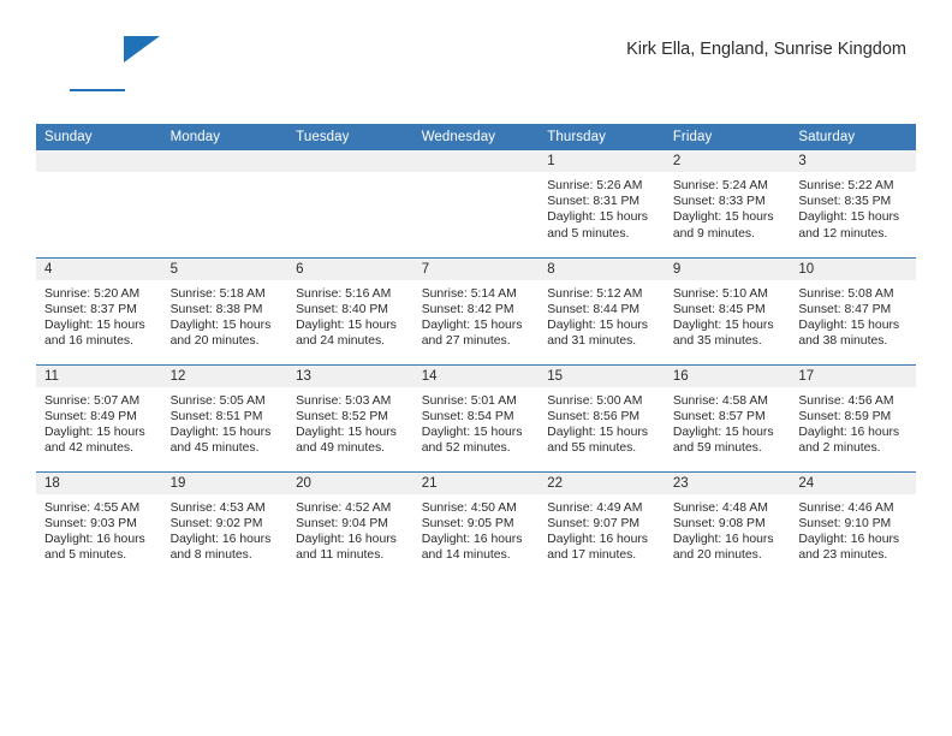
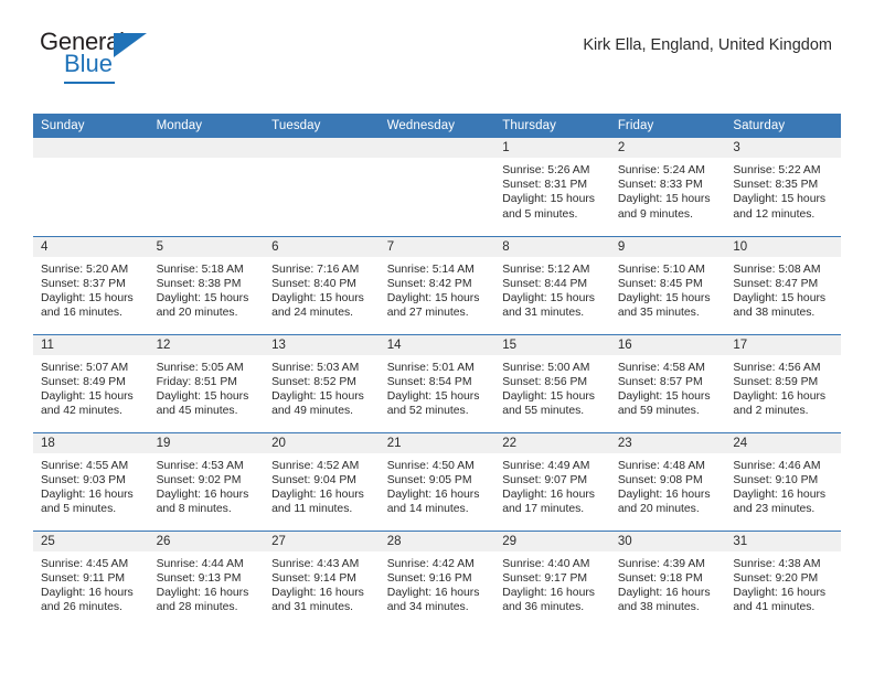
+ General
+ Blue
- Kirk Ella, England, Sunrise Kingdom
+ Kirk Ella, England, United Kingdom
  Sunday	Monday	Tuesday	Wednesday	Thursday	Friday	Saturday
  				1 Sunrise: 5:26 AM Sunset: 8:31 PM Daylight: 15 hours and 5 minutes.	2 Sunrise: 5:24 AM Sunset: 8:33 PM Daylight: 15 hours and 9 minutes.	3 Sunrise: 5:22 AM Sunset: 8:35 PM Daylight: 15 hours and 12 minutes.
- 4 Sunrise: 5:20 AM Sunset: 8:37 PM Daylight: 15 hours and 16 minutes.	5 Sunrise: 5:18 AM Sunset: 8:38 PM Daylight: 15 hours and 20 minutes.	6 Sunrise: 5:16 AM Sunset: 8:40 PM Daylight: 15 hours and 24 minutes.	7 Sunrise: 5:14 AM Sunset: 8:42 PM Daylight: 15 hours and 27 minutes.	8 Sunrise: 5:12 AM Sunset: 8:44 PM Daylight: 15 hours and 31 minutes.	9 Sunrise: 5:10 AM Sunset: 8:45 PM Daylight: 15 hours and 35 minutes.	10 Sunrise: 5:08 AM Sunset: 8:47 PM Daylight: 15 hours and 38 minutes.
+ 4 Sunrise: 5:20 AM Sunset: 8:37 PM Daylight: 15 hours and 16 minutes.	5 Sunrise: 5:18 AM Sunset: 8:38 PM Daylight: 15 hours and 20 minutes.	6 Sunrise: 7:16 AM Sunset: 8:40 PM Daylight: 15 hours and 24 minutes.	7 Sunrise: 5:14 AM Sunset: 8:42 PM Daylight: 15 hours and 27 minutes.	8 Sunrise: 5:12 AM Sunset: 8:44 PM Daylight: 15 hours and 31 minutes.	9 Sunrise: 5:10 AM Sunset: 8:45 PM Daylight: 15 hours and 35 minutes.	10 Sunrise: 5:08 AM Sunset: 8:47 PM Daylight: 15 hours and 38 minutes.
- 11 Sunrise: 5:07 AM Sunset: 8:49 PM Daylight: 15 hours and 42 minutes.	12 Sunrise: 5:05 AM Sunset: 8:51 PM Daylight: 15 hours and 45 minutes.	13 Sunrise: 5:03 AM Sunset: 8:52 PM Daylight: 15 hours and 49 minutes.	14 Sunrise: 5:01 AM Sunset: 8:54 PM Daylight: 15 hours and 52 minutes.	15 Sunrise: 5:00 AM Sunset: 8:56 PM Daylight: 15 hours and 55 minutes.	16 Sunrise: 4:58 AM Sunset: 8:57 PM Daylight: 15 hours and 59 minutes.	17 Sunrise: 4:56 AM Sunset: 8:59 PM Daylight: 16 hours and 2 minutes.
+ 11 Sunrise: 5:07 AM Sunset: 8:49 PM Daylight: 15 hours and 42 minutes.	12 Sunrise: 5:05 AM Friday: 8:51 PM Daylight: 15 hours and 45 minutes.	13 Sunrise: 5:03 AM Sunset: 8:52 PM Daylight: 15 hours and 49 minutes.	14 Sunrise: 5:01 AM Sunset: 8:54 PM Daylight: 15 hours and 52 minutes.	15 Sunrise: 5:00 AM Sunset: 8:56 PM Daylight: 15 hours and 55 minutes.	16 Sunrise: 4:58 AM Sunset: 8:57 PM Daylight: 15 hours and 59 minutes.	17 Sunrise: 4:56 AM Sunset: 8:59 PM Daylight: 16 hours and 2 minutes.
  18 Sunrise: 4:55 AM Sunset: 9:03 PM Daylight: 16 hours and 5 minutes.	19 Sunrise: 4:53 AM Sunset: 9:02 PM Daylight: 16 hours and 8 minutes.	20 Sunrise: 4:52 AM Sunset: 9:04 PM Daylight: 16 hours and 11 minutes.	21 Sunrise: 4:50 AM Sunset: 9:05 PM Daylight: 16 hours and 14 minutes.	22 Sunrise: 4:49 AM Sunset: 9:07 PM Daylight: 16 hours and 17 minutes.	23 Sunrise: 4:48 AM Sunset: 9:08 PM Daylight: 16 hours and 20 minutes.	24 Sunrise: 4:46 AM Sunset: 9:10 PM Daylight: 16 hours and 23 minutes.
+ 25 Sunrise: 4:45 AM Sunset: 9:11 PM Daylight: 16 hours and 26 minutes.	26 Sunrise: 4:44 AM Sunset: 9:13 PM Daylight: 16 hours and 28 minutes.	27 Sunrise: 4:43 AM Sunset: 9:14 PM Daylight: 16 hours and 31 minutes.	28 Sunrise: 4:42 AM Sunset: 9:16 PM Daylight: 16 hours and 34 minutes.	29 Sunrise: 4:40 AM Sunset: 9:17 PM Daylight: 16 hours and 36 minutes.	30 Sunrise: 4:39 AM Sunset: 9:18 PM Daylight: 16 hours and 38 minutes.	31 Sunrise: 4:38 AM Sunset: 9:20 PM Daylight: 16 hours and 41 minutes.
